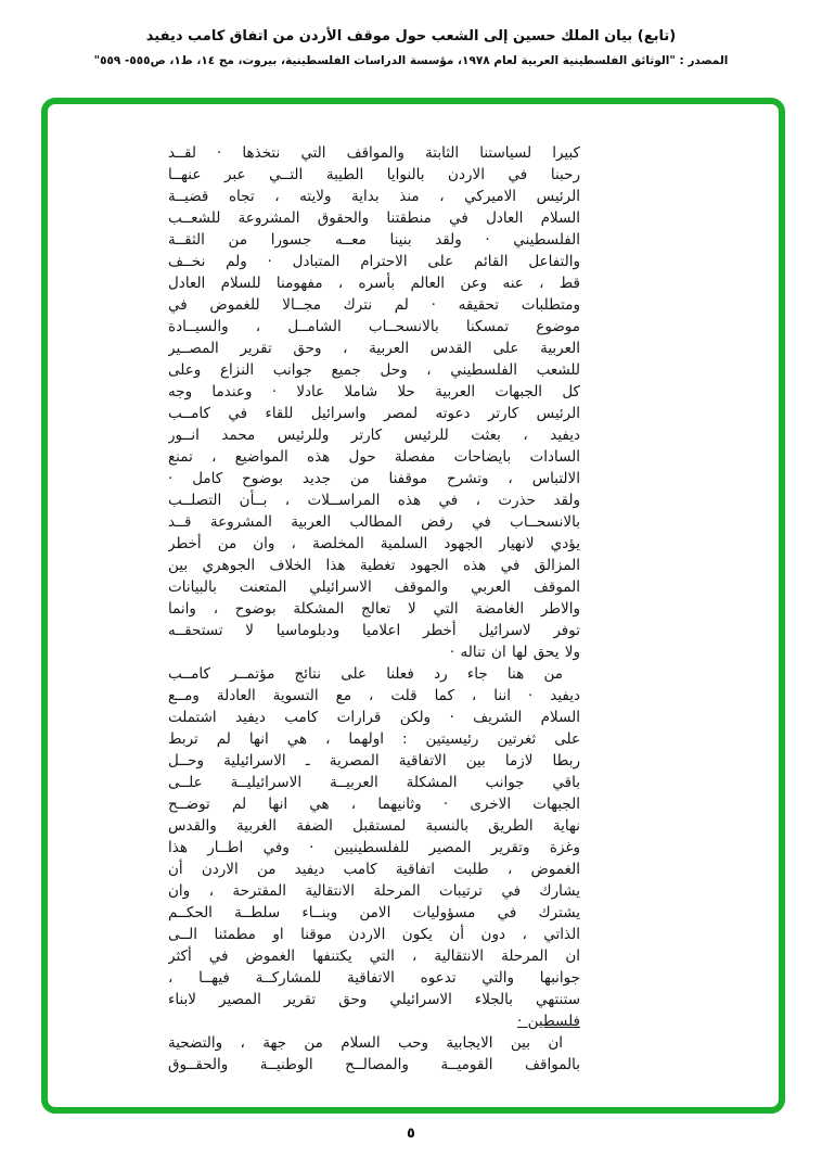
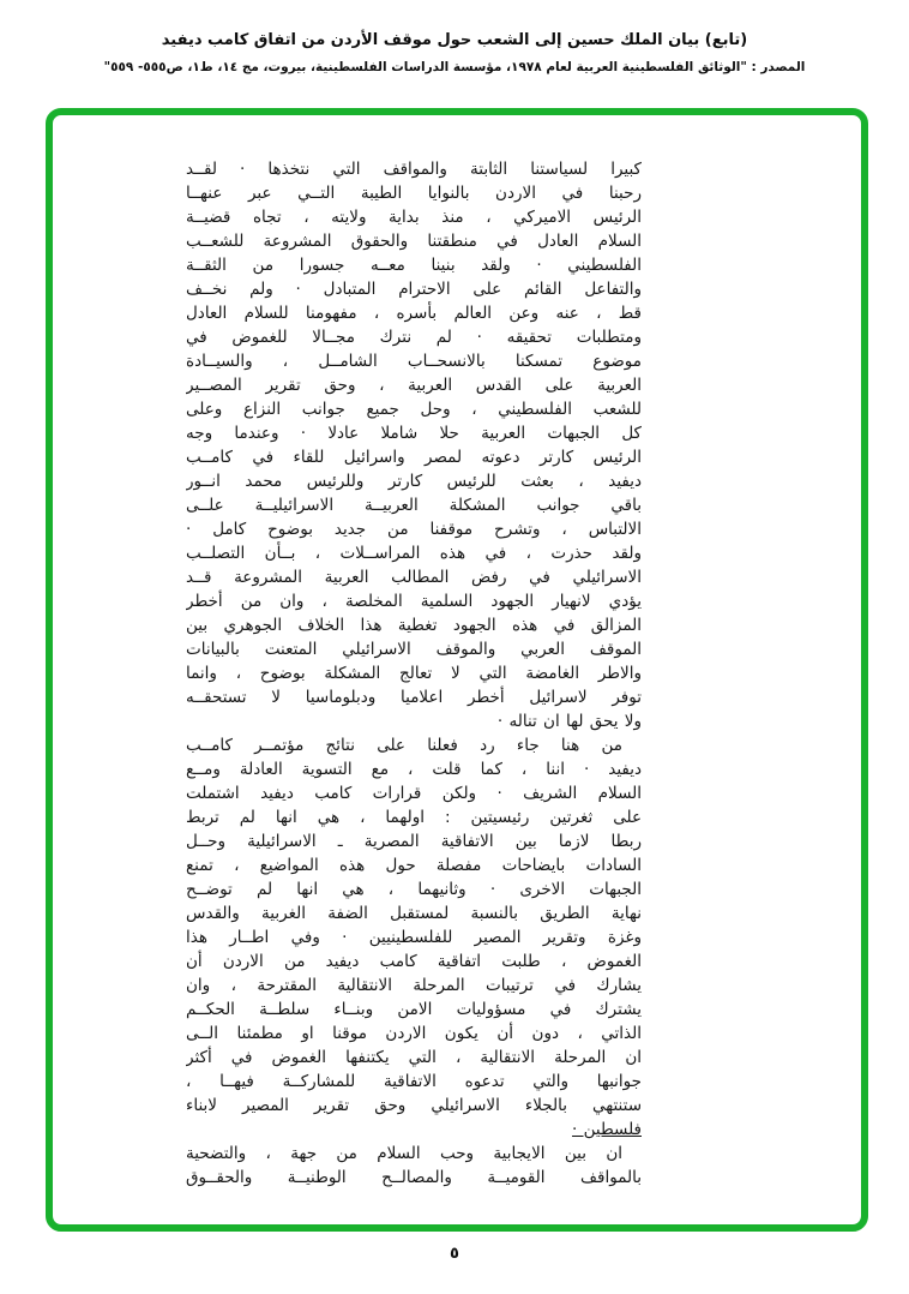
  (تابع) بيان الملك حسين إلى الشعب حول موقف الأردن من اتفاق كامب ديفيد
  المصدر : "الوثائق الفلسطينية العربية لعام ١٩٧٨، مؤسسة الدراسات الفلسطينية، بيروت، مج ١٤، ط١، ص٥٥٥- ٥٥٩"
  كبيرا لسياستنا الثابتة والمواقف التي نتخذها · لقــد
  رحبنا في الاردن بالنوايا الطيبة التــي عبر عنهــا
  الرئيس الاميركي ، منذ بداية ولايته ، تجاه قضيــة
  السلام العادل في منطقتنا والحقوق المشروعة للشعــب
  الفلسطيني · ولقد بنينا معــه جسورا من الثقــة
  والتفاعل القائم على الاحترام المتبادل · ولم نخــف
  قط ، عنه وعن العالم بأسره ، مفهومنا للسلام العادل
  ومتطلبات تحقيقه · لم نترك مجــالا للغموض في
  موضوع تمسكنا بالانسحــاب الشامــل ، والسيــادة
  العربية على القدس العربية ، وحق تقرير المصــير
  للشعب الفلسطيني ، وحل جميع جوانب النزاع وعلى
  كل الجبهات العربية حلا شاملا عادلا · وعندما وجه
  الرئيس كارتر دعوته لمصر واسرائيل للقاء في كامــب
  ديفيد ، بعثت للرئيس كارتر وللرئيس محمد انــور
- السادات بايضاحات مفصلة حول هذه المواضيع ، تمنع
+ باقي جوانب المشكلة العربيــة الاسرائيليــة علــى
  الالتباس ، وتشرح موقفنا من جديد بوضوح كامل ·
  ولقد حذرت ، في هذه المراســلات ، بــأن التصلــب
- بالانسحــاب في رفض المطالب العربية المشروعة قــد
+ الاسرائيلي في رفض المطالب العربية المشروعة قــد
  يؤدي لانهيار الجهود السلمية المخلصة ، وان من أخطر
  المزالق في هذه الجهود تغطية هذا الخلاف الجوهري بين
  الموقف العربي والموقف الاسرائيلي المتعنت بالبيانات
  والاطر الغامضة التي لا تعالج المشكلة بوضوح ، وانما
  توفر لاسرائيل أخطر اعلاميا ودبلوماسيا لا تستحقــه
  ولا يحق لها ان تناله ·
  من هنا جاء رد فعلنا على نتائج مؤتمــر كامــب
  ديفيد · اننا ، كما قلت ، مع التسوية العادلة ومــع
  السلام الشريف · ولكن قرارات كامب ديفيد اشتملت
  على ثغرتين رئيسيتين : اولهما ، هي انها لم تربط
  ربطا لازما بين الاتفاقية المصرية ـ الاسرائيلية وحــل
- باقي جوانب المشكلة العربيــة الاسرائيليــة علــى
+ السادات بايضاحات مفصلة حول هذه المواضيع ، تمنع
  الجبهات الاخرى · وثانيهما ، هي انها لم توضــح
  نهاية الطريق بالنسبة لمستقبل الضفة الغربية والقدس
  وغزة وتقرير المصير للفلسطينيين · وفي اطــار هذا
  الغموض ، طلبت اتفاقية كامب ديفيد من الاردن أن
  يشارك في ترتيبات المرحلة الانتقالية المقترحة ، وان
  يشترك في مسؤوليات الامن وبنــاء سلطــة الحكــم
  الذاتي ، دون أن يكون الاردن موقنا او مطمئنا الــى
  ان المرحلة الانتقالية ، التي يكتنفها الغموض في أكثر
  جوانبها والتي تدعوه الاتفاقية للمشاركــة فيهــا ،
  ستنتهي بالجلاء الاسرائيلي وحق تقرير المصير لابناء
  فلسطين ·
  ان بين الايجابية وحب السلام من جهة ، والتضحية
  بالمواقف القوميــة والمصالــح الوطنيــة والحقــوق
  ٥
